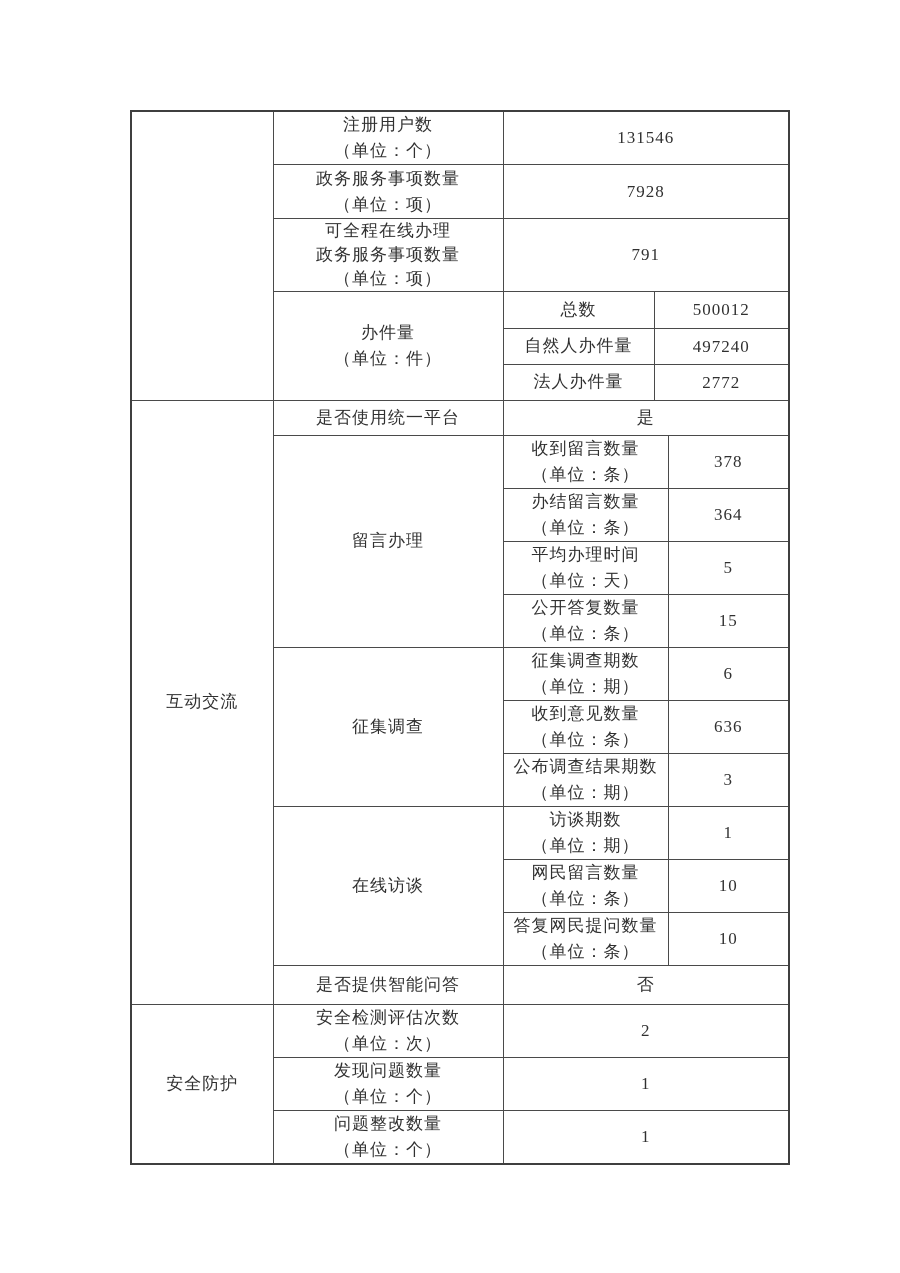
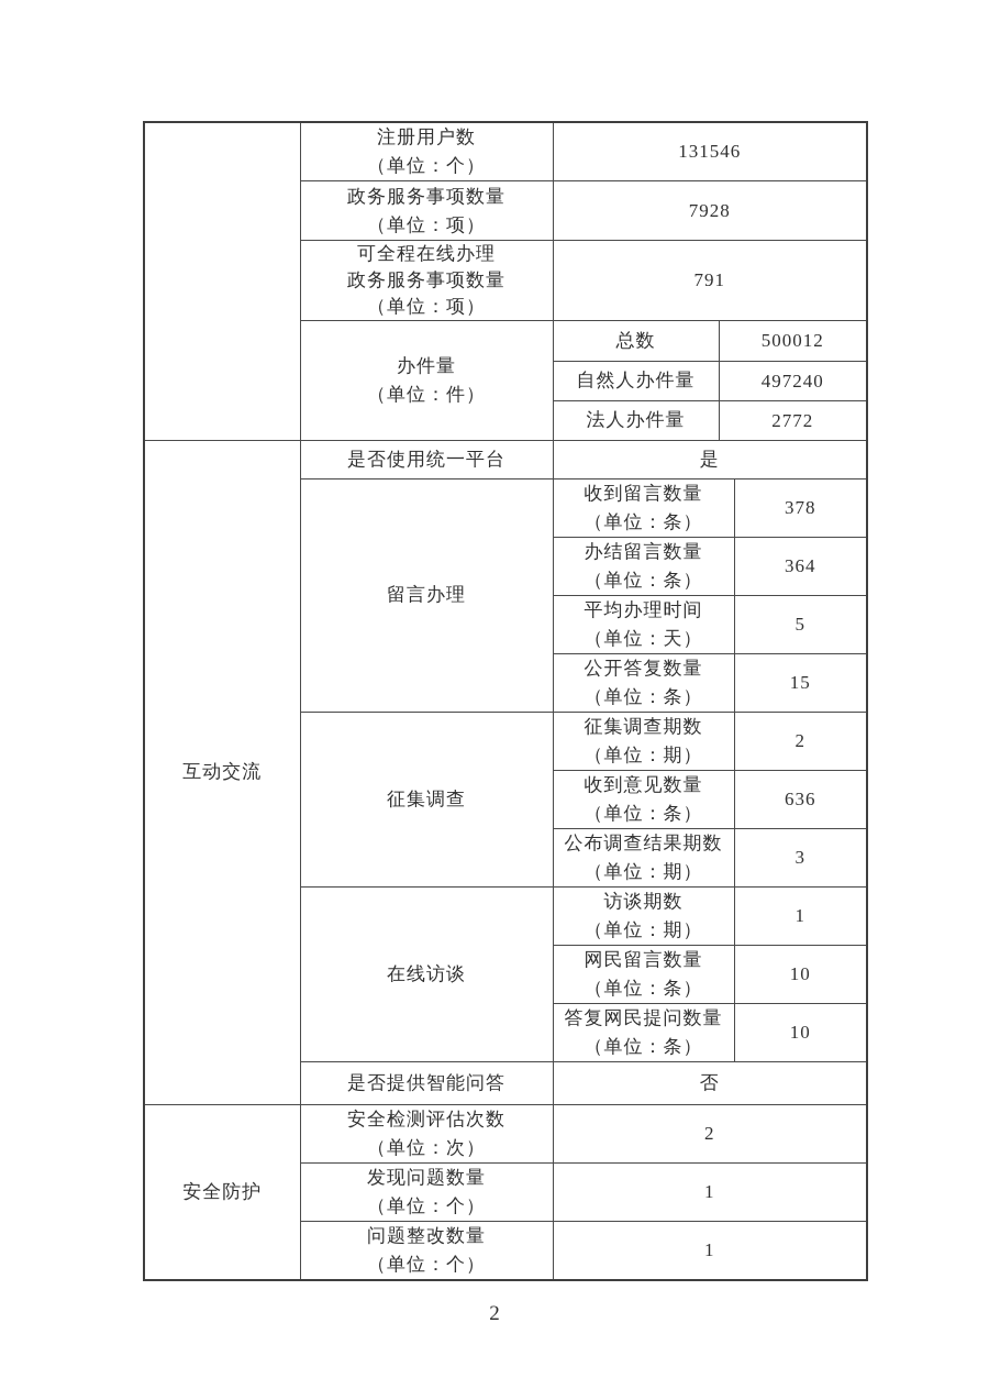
  	注册用户数 （单位：个）	131546
  政务服务事项数量 （单位：项）	7928
  可全程在线办理 政务服务事项数量 （单位：项）	791
  办件量 （单位：件）	总数	500012
  自然人办件量	497240
  法人办件量	2772
  互动交流	是否使用统一平台	是
  留言办理	收到留言数量 （单位：条）	378
  办结留言数量 （单位：条）	364
  平均办理时间 （单位：天）	5
  公开答复数量 （单位：条）	15
- 征集调查	征集调查期数 （单位：期）	6
+ 征集调查	征集调查期数 （单位：期）	2
  收到意见数量 （单位：条）	636
  公布调查结果期数 （单位：期）	3
  在线访谈	访谈期数 （单位：期）	1
  网民留言数量 （单位：条）	10
  答复网民提问数量 （单位：条）	10
  是否提供智能问答	否
  安全防护	安全检测评估次数 （单位：次）	2
  发现问题数量 （单位：个）	1
  问题整改数量 （单位：个）	1
+ 2
